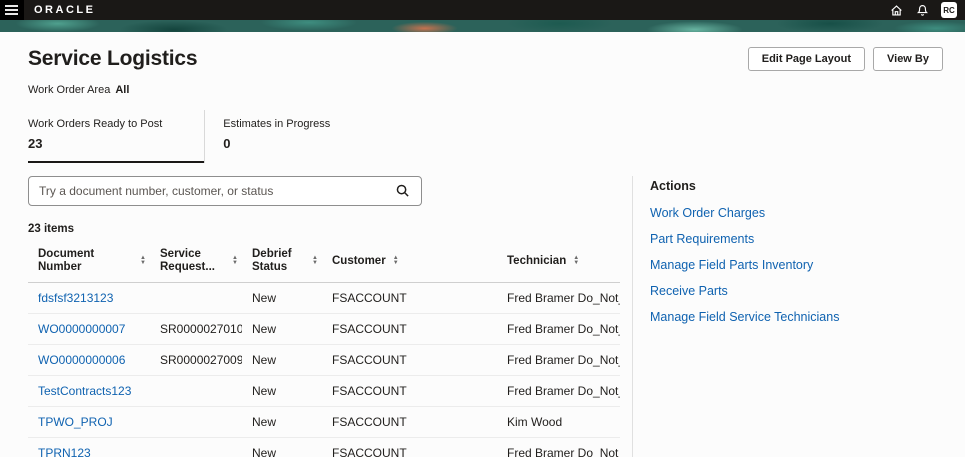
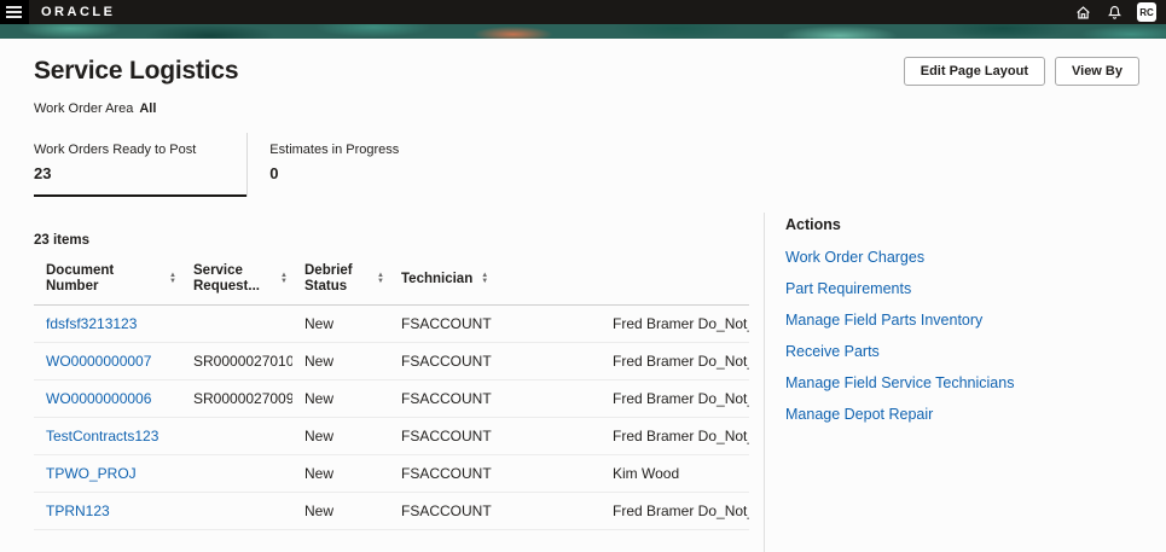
  ORACLE
  RC
  Service Logistics
  Edit Page Layout
  View By
  Work Order Area
  All
  Work Orders Ready to Post
  23
  Estimates in Progress
  0
- Try a document number, customer, or status
  23 items
  Document Number
  Service Request...
  Debrief Status
- Customer
  Technician
  fdsfsf3213123
  New
  FSACCOUNT
  Fred Bramer Do_Not
  WO0000000007
  SR0000027010
  New
  FSACCOUNT
  Fred Bramer Do_Not
  WO0000000006
  SR0000027009
  New
  FSACCOUNT
  Fred Bramer Do_Not
  TestContracts123
  New
  FSACCOUNT
  Fred Bramer Do_Not
  TPWO_PROJ
  New
  FSACCOUNT
  Kim Wood
  TPRN123
  New
  FSACCOUNT
  Fred Bramer Do_Not
  Actions
  Work Order Charges
  Part Requirements
  Manage Field Parts Inventory
  Receive Parts
  Manage Field Service Technicians
+ Manage Depot Repair
